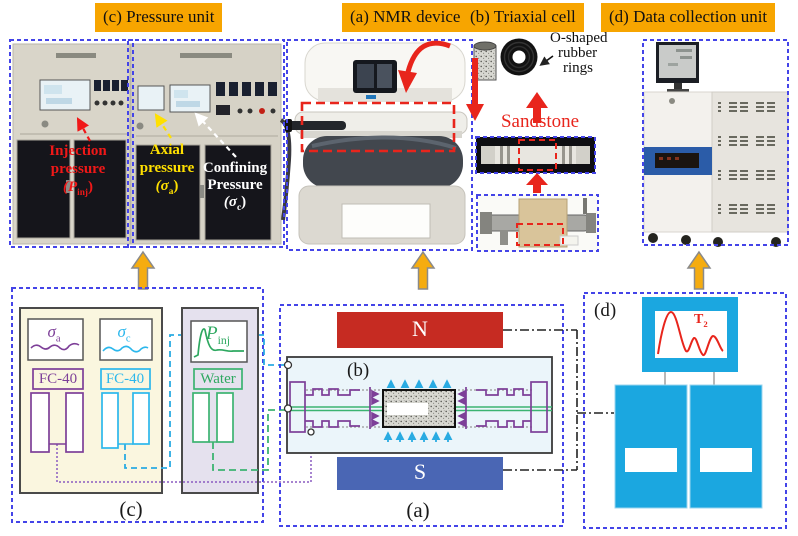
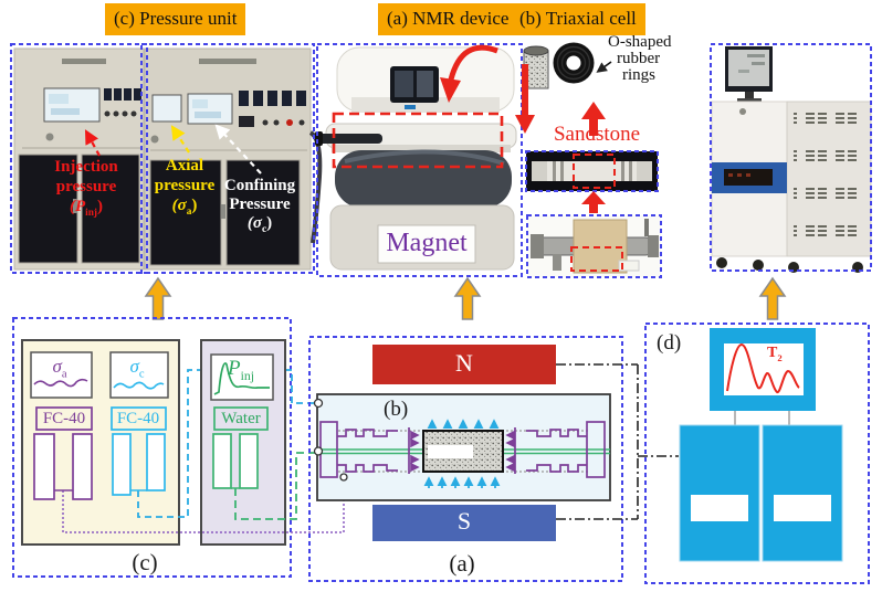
  (c) Pressure unit
  (a) NMR device
  (b) Triaxial cell
- (d) Data collection unit
  Injection
  pressure
  (Pinj)
  Axial
  pressure
  (σa)
  Confining
  Pressure
  (σc)
+ Magnet
  O-shaped
  rubber
  rings
  Sandstone
  σa
  σc
  Pinj
  FC-40
  FC-40
  Water
  (c)
  N
  S
  (b)
  (a)
  (d)
  T2
